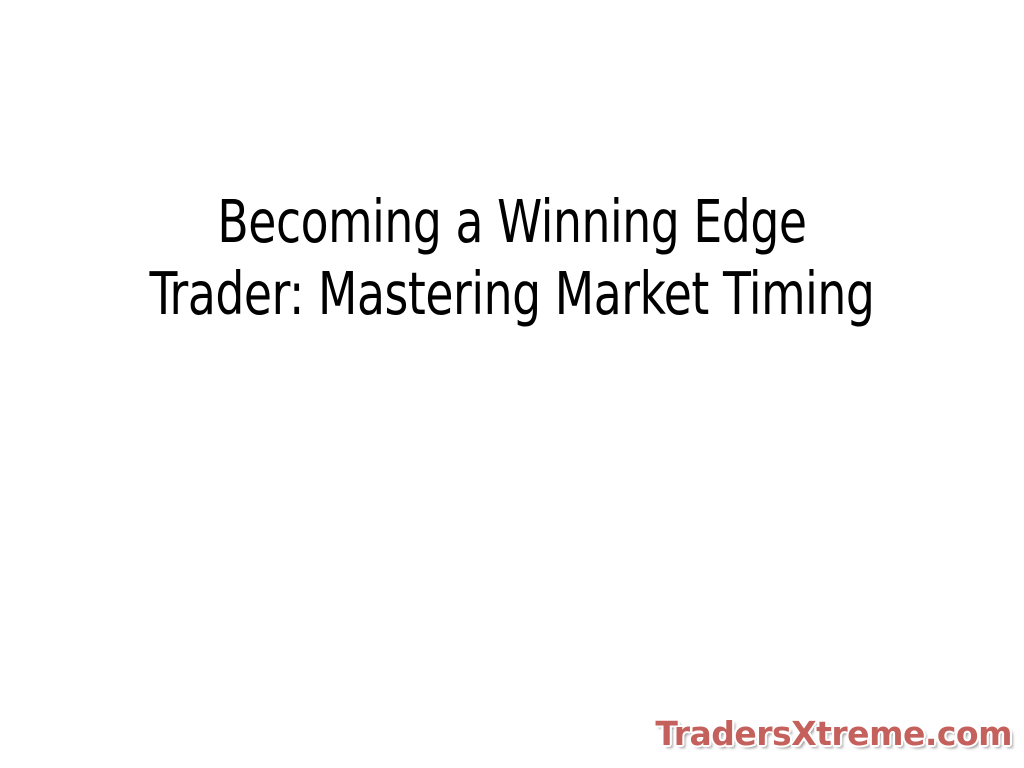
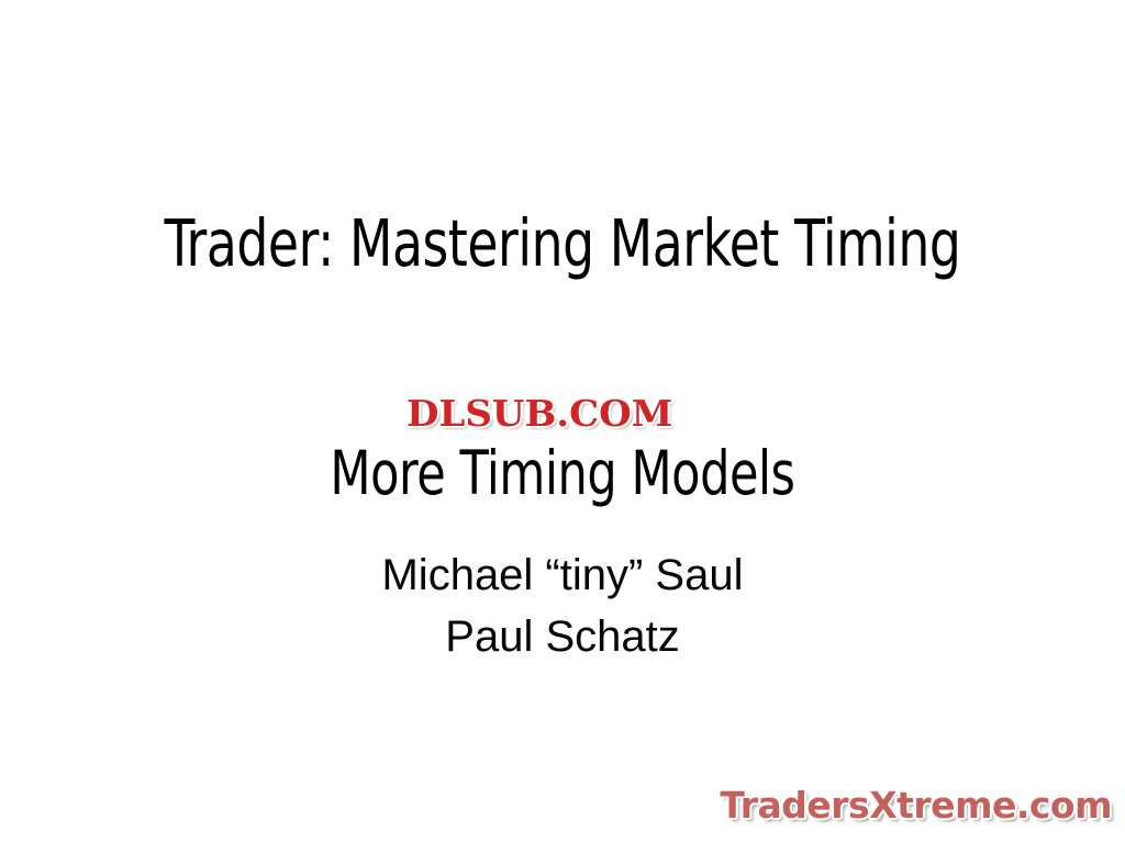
- Becoming a Winning Edge
  Trader: Mastering Market Timing
+ More Timing Models
+ Michael “tiny” Saul
+ Paul Schatz
+ DLSUB.COM
  TradersXtreme.com
